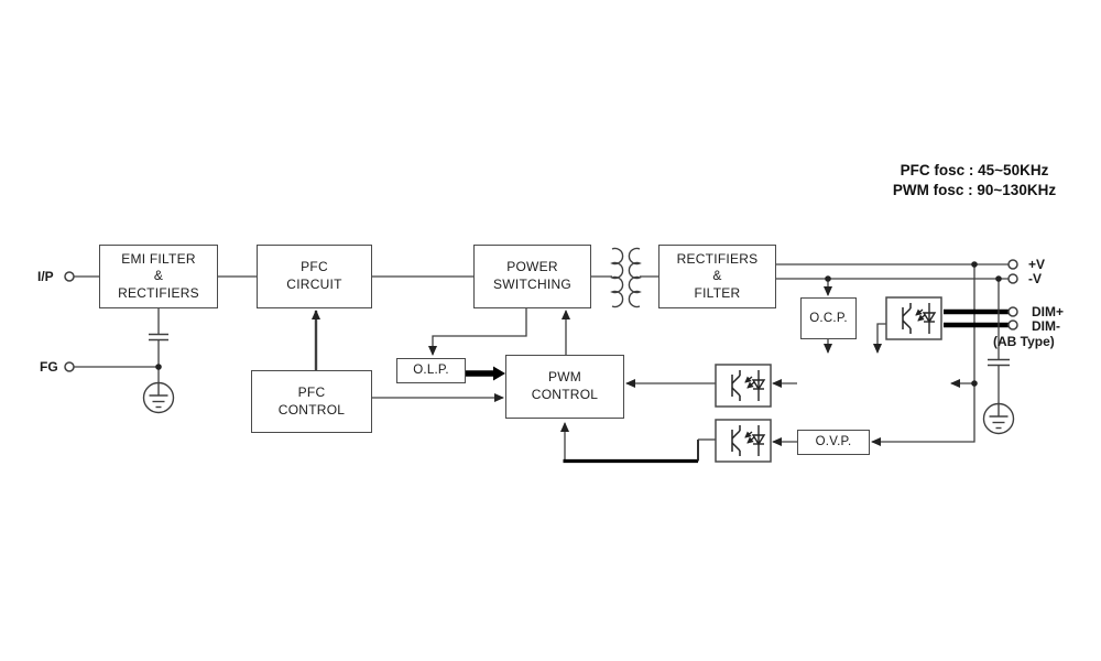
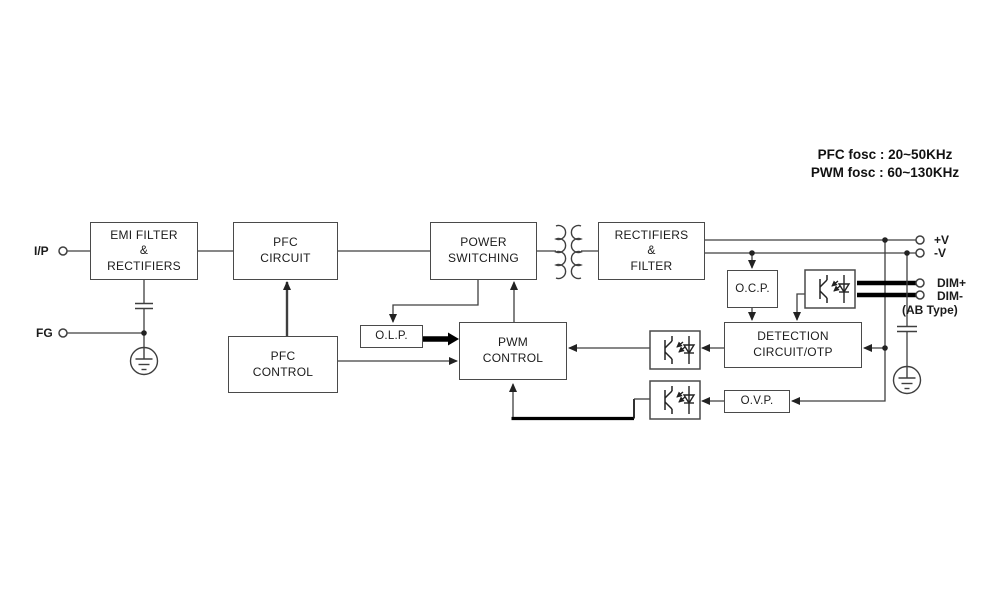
  EMI FILTER
  &
  RECTIFIERS
  PFC
  CIRCUIT
  POWER
  SWITCHING
  RECTIFIERS
  &
  FILTER
  PFC
  CONTROL
  O.L.P.
  PWM
  CONTROL
  O.C.P.
+ DETECTION
+ CIRCUIT/OTP
  O.V.P.
- PFC fosc : 45~50KHz
+ PFC fosc : 20~50KHz
- PWM fosc : 90~130KHz
+ PWM fosc : 60~130KHz
  I/P
  FG
  +V
  -V
  DIM+
  DIM-
  (AB Type)
